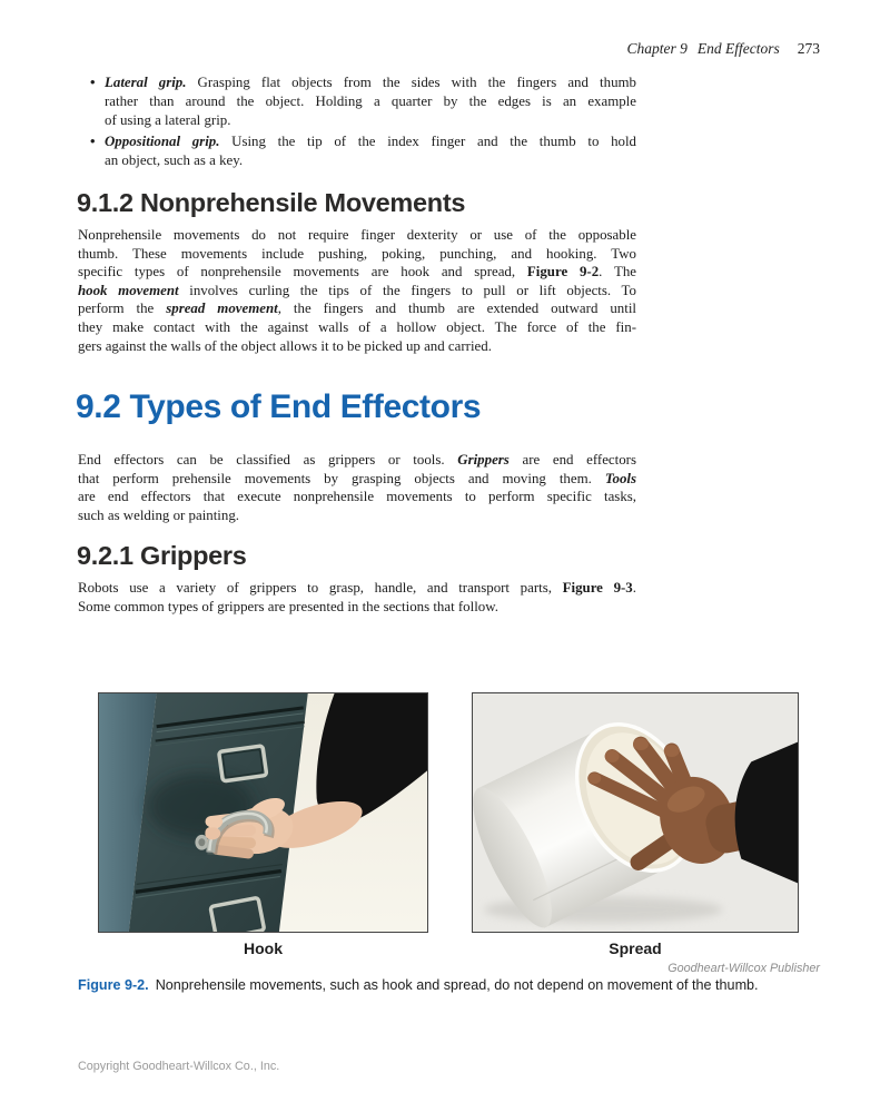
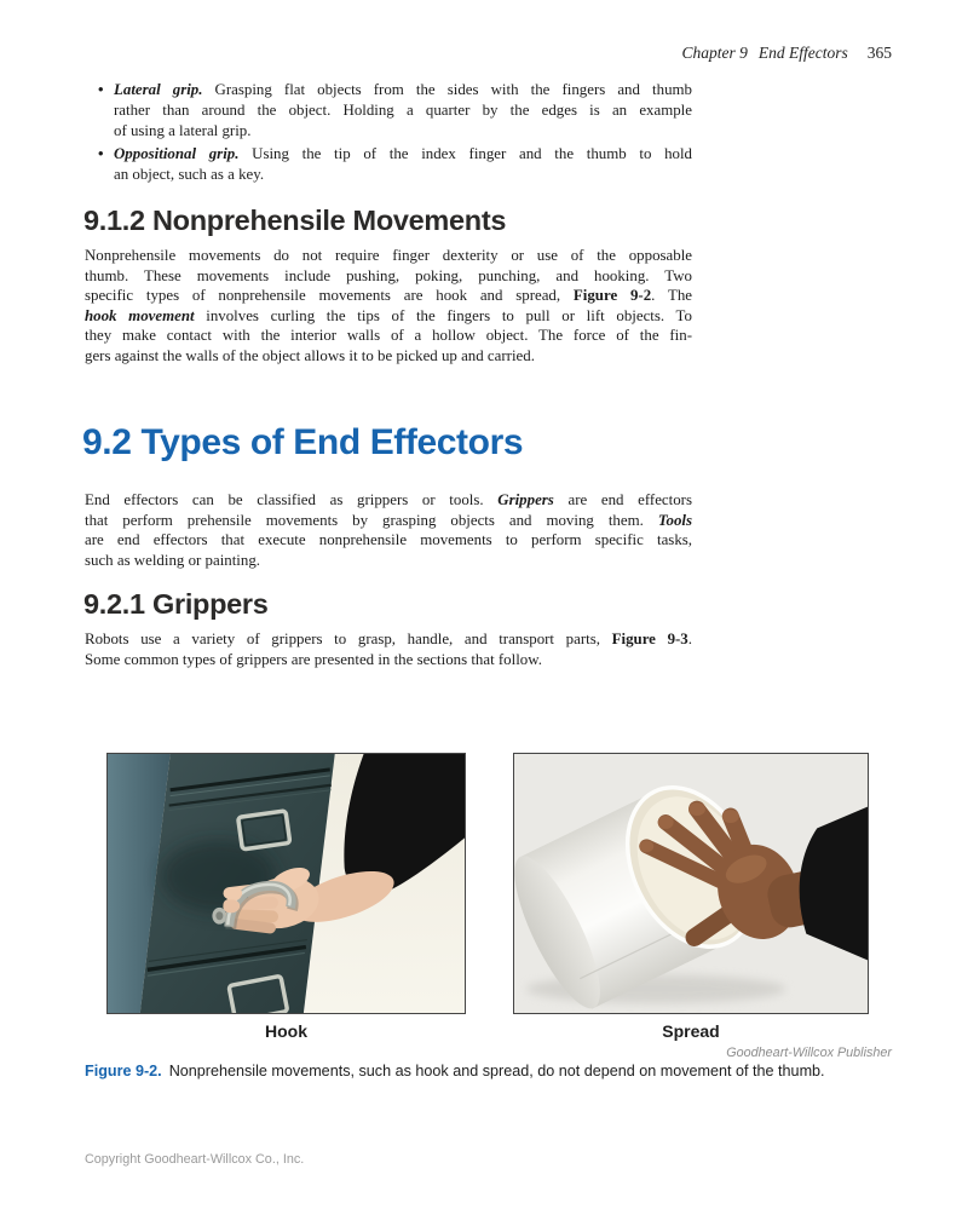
- Chapter 9 End Effectors 273
+ Chapter 9 End Effectors 365
  Lateral grip. Grasping flat objects from the sides with the fingers and thumb
  rather than around the object. Holding a quarter by the edges is an example
  of using a lateral grip.
  Oppositional grip. Using the tip of the index finger and the thumb to hold
  an object, such as a key.
  9.1.2 Nonprehensile Movements
  Nonprehensile movements do not require finger dexterity or use of the opposable
  thumb. These movements include pushing, poking, punching, and hooking. Two
  specific types of nonprehensile movements are hook and spread, Figure 9-2. The
  hook movement involves curling the tips of the fingers to pull or lift objects. To
- perform the spread movement, the fingers and thumb are extended outward until
- they make contact with the against walls of a hollow object. The force of the fin-
+ they make contact with the interior walls of a hollow object. The force of the fin-
  gers against the walls of the object allows it to be picked up and carried.
  9.2 Types of End Effectors
  End effectors can be classified as grippers or tools. Grippers are end effectors
  that perform prehensile movements by grasping objects and moving them. Tools
  are end effectors that execute nonprehensile movements to perform specific tasks,
  such as welding or painting.
  9.2.1 Grippers
  Robots use a variety of grippers to grasp, handle, and transport parts, Figure 9-3.
  Some common types of grippers are presented in the sections that follow.
  Hook
  Spread
  Goodheart-Willcox Publisher
  Figure 9-2. Nonprehensile movements, such as hook and spread, do not depend on movement of the thumb.
  Copyright Goodheart-Willcox Co., Inc.
